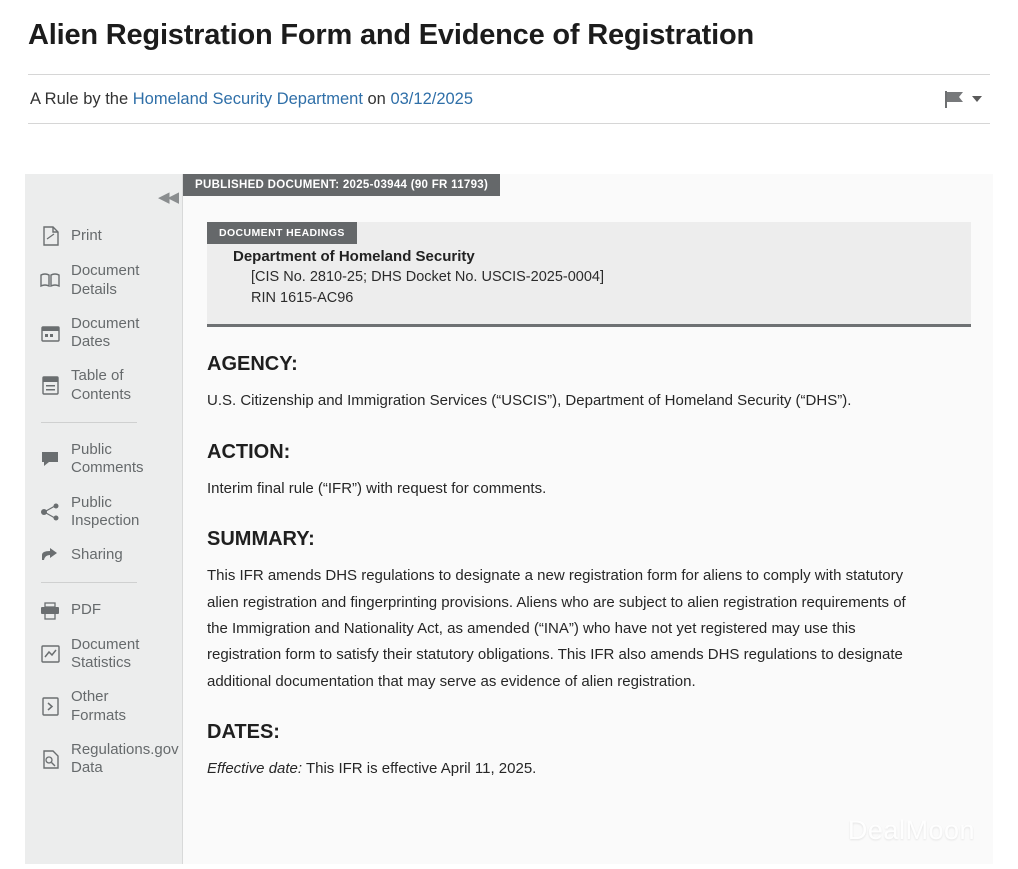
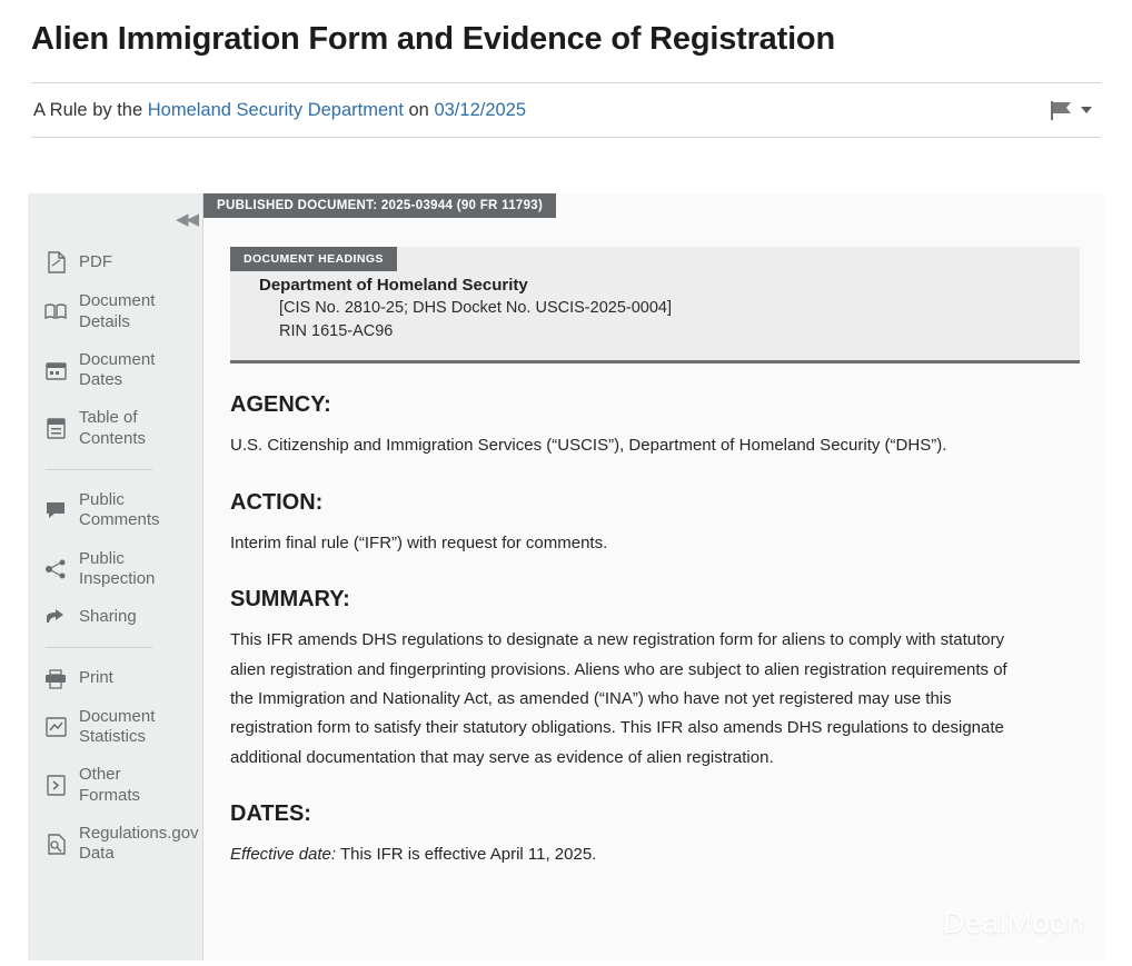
- Alien Registration Form and Evidence of Registration
+ Alien Immigration Form and Evidence of Registration
  A Rule by the Homeland Security Department on 03/12/2025
  ◀◀
- Print
+ PDF
  Document Details
  Document Dates
  Table of Contents
  Public Comments
  Public Inspection
  Sharing
- PDF
+ Print
  Document Statistics
  Other Formats
  Regulations.gov Data
  PUBLISHED DOCUMENT: 2025-03944 (90 FR 11793)
  DOCUMENT HEADINGS
  Department of Homeland Security
  [CIS No. 2810-25; DHS Docket No. USCIS-2025-0004]
  RIN 1615-AC96
  AGENCY:
  U.S. Citizenship and Immigration Services (“USCIS”), Department of Homeland Security (“DHS”).
  ACTION:
  Interim final rule (“IFR”) with request for comments.
  SUMMARY:
  This IFR amends DHS regulations to designate a new registration form for aliens to comply with statutory alien registration and fingerprinting provisions. Aliens who are subject to alien registration requirements of the Immigration and Nationality Act, as amended (“INA”) who have not yet registered may use this registration form to satisfy their statutory obligations. This IFR also amends DHS regulations to designate additional documentation that may serve as evidence of alien registration.
  DATES:
  Effective date: This IFR is effective April 11, 2025.
